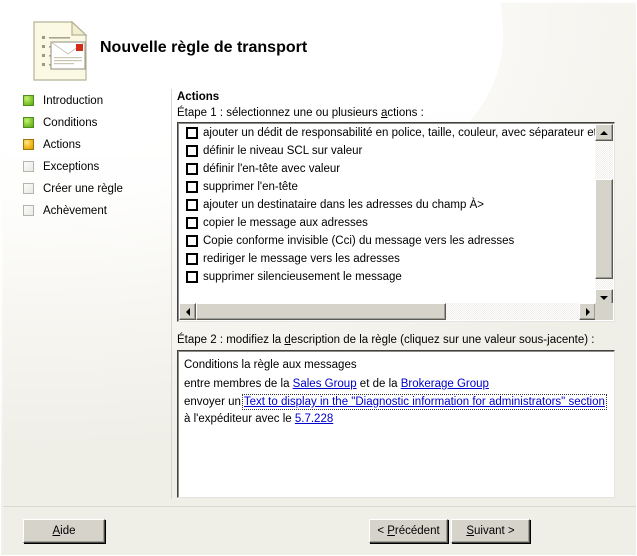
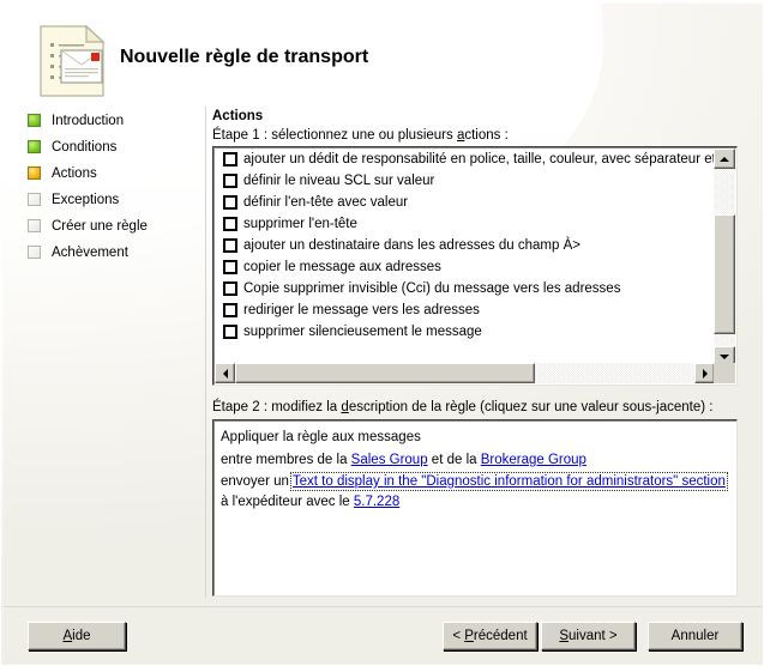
  Nouvelle règle de transport
  Introduction
  Conditions
  Actions
  Exceptions
  Créer une règle
  Achèvement
  Actions
  Étape 1 : sélectionnez une ou plusieurs actions :
  ajouter un dédit de responsabilité en police, taille, couleur, avec séparateur e
  définir le niveau SCL sur valeur
  définir l'en-tête avec valeur
  supprimer l'en-tête
  ajouter un destinataire dans les adresses du champ À>
  copier le message aux adresses
- Copie conforme invisible (Cci) du message vers les adresses
+ Copie supprimer invisible (Cci) du message vers les adresses
  rediriger le message vers les adresses
  supprimer silencieusement le message
  Étape 2 : modifiez la description de la règle (cliquez sur une valeur sous-jacente) :
- Conditions la règle aux messages
+ Appliquer la règle aux messages
  entre membres de la Sales Group et de la Brokerage Group
  envoyer un Text to display in the "Diagnostic information for administrators" section à l'expéditeur avec le 5.7.228
  Aide
  < Précédent
  Suivant >
+ Annuler
